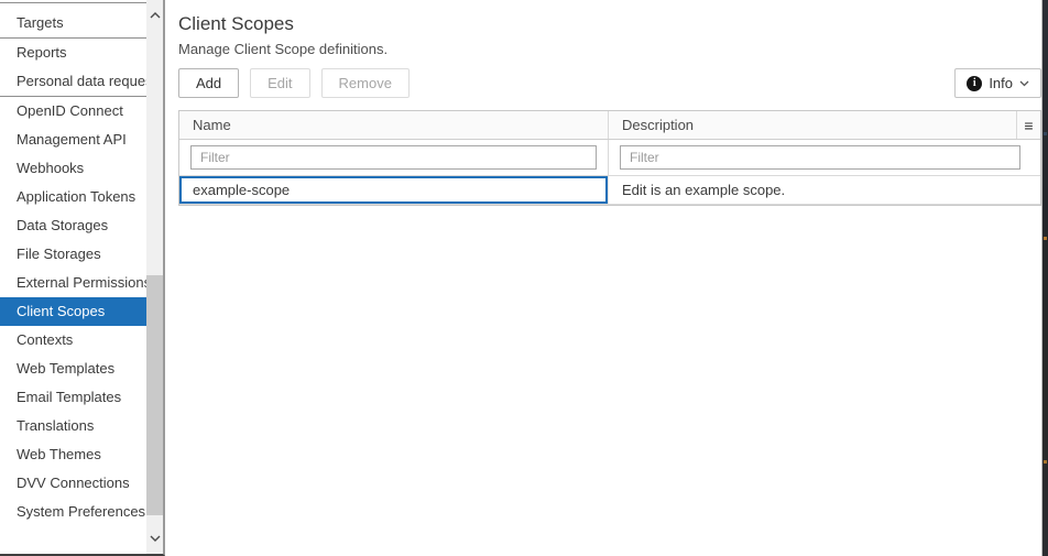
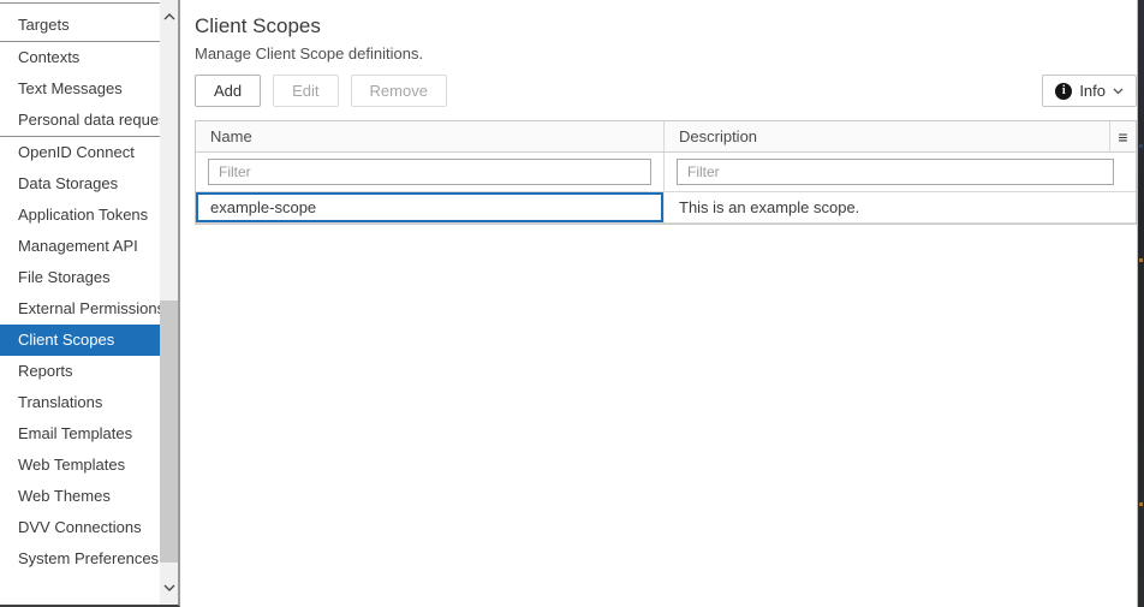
  Targets
- Reports
+ Contexts
+ Text Messages
  Personal data reque
  OpenID Connect
- Management API
+ Data Storages
- Webhooks
  Application Tokens
- Data Storages
+ Management API
  File Storages
  External Permission
  Client Scopes
- Contexts
+ Reports
- Web Templates
+ Translations
  Email Templates
- Translations
+ Web Templates
  Web Themes
  DVV Connections
  System Preferences
  Client Scopes
  Manage Client Scope definitions.
  Add
  Edit
  Remove
  i
  Info
  Name
  Description
  ≡
  Filter
  Filter
  example-scope
- Edit is an example scope.
+ This is an example scope.
